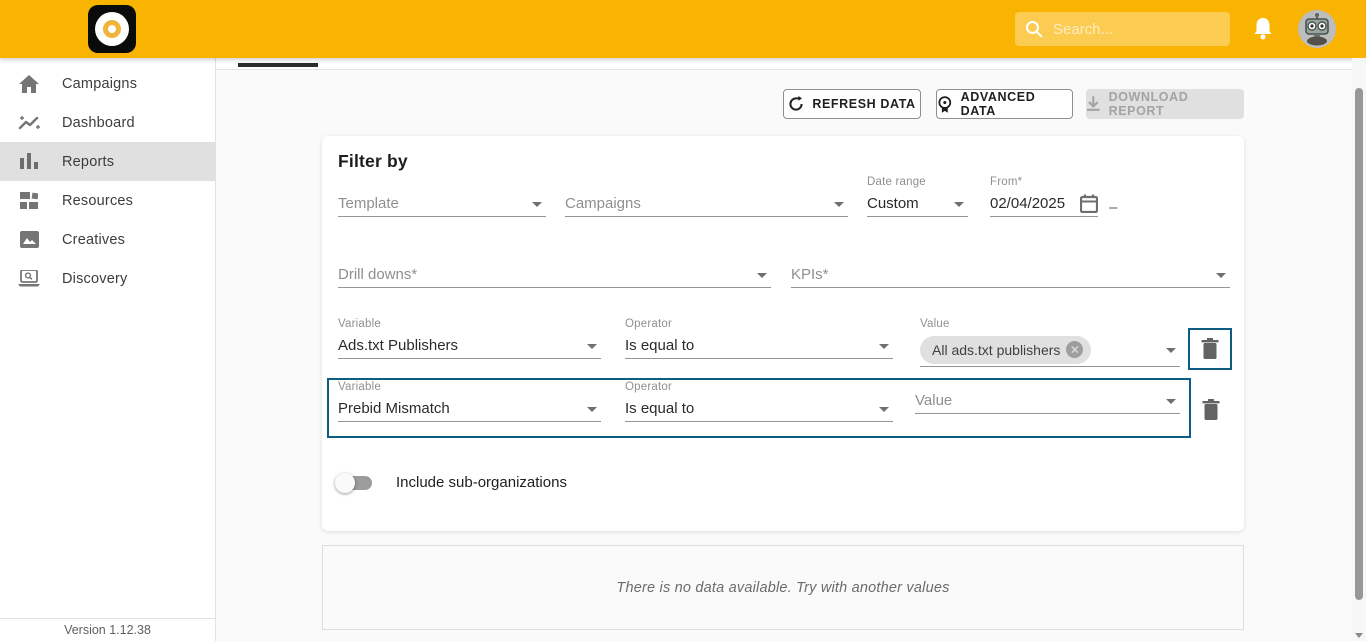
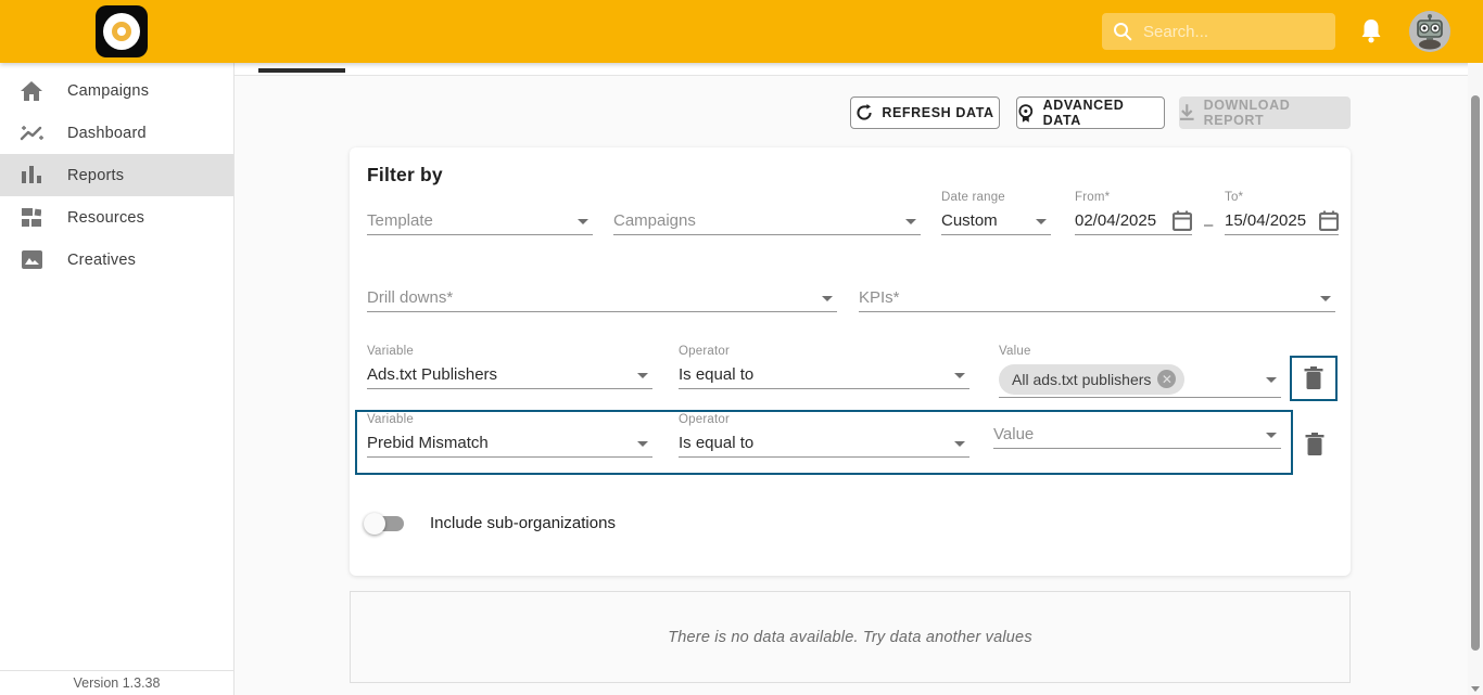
  Search...
  Campaigns
  Dashboard
  Reports
  Resources
  Creatives
- Discovery
- Version 1.12.38
+ Version 1.3.38
  REFRESH DATA
  ADVANCED DATA
  DOWNLOAD REPORT
  Filter by
  Template
  Campaigns
  Date range
  Custom
  From*
  02/04/2025
  –
+ To*
+ 15/04/2025
  Drill downs*
  KPIs*
  Variable
  Ads.txt Publishers
  Operator
  Is equal to
  Value
  All ads.txt publishers
  ✕
  Variable
  Prebid Mismatch
  Operator
  Is equal to
  Value
  Include sub-organizations
- There is no data available. Try with another values
+ There is no data available. Try data another values
